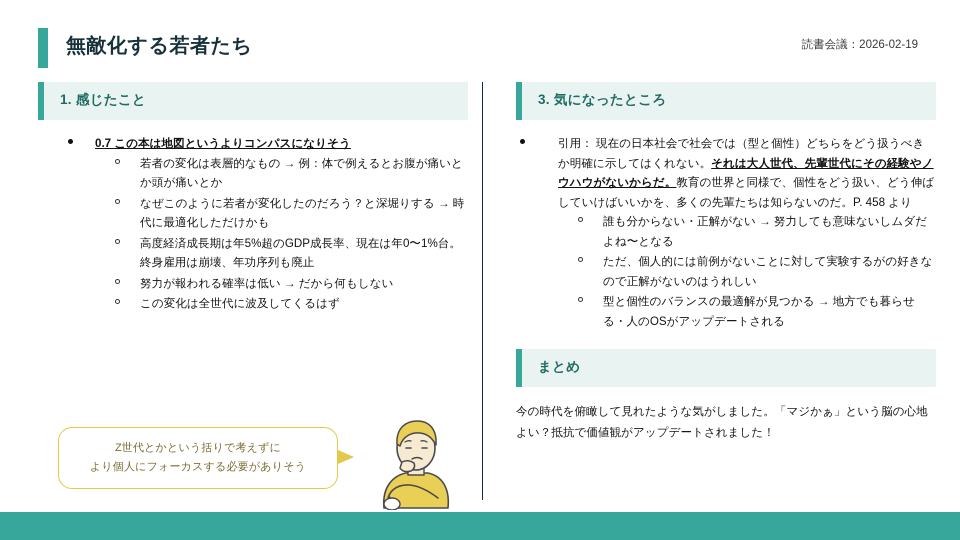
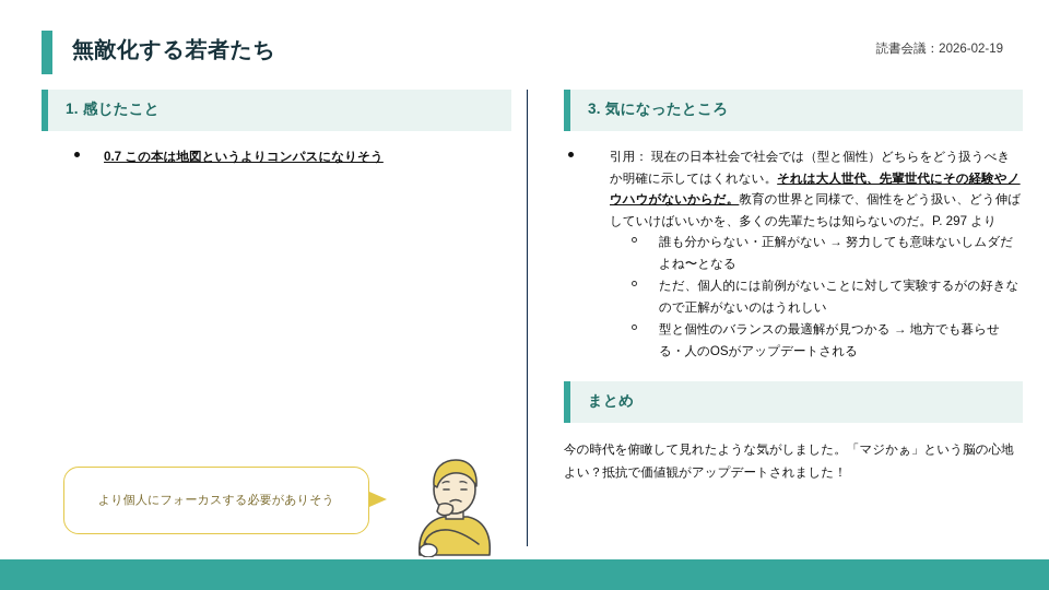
  無敵化する若者たち
  読書会議：2026-02-19
  1. 感じたこと
  0.7 この本は地図というよりコンパスになりそう
- 若者の変化は表層的なもの → 例：体で例えるとお腹が痛いとか頭が痛いとか
- なぜこのように若者が変化したのだろう？と深堀りする → 時代に最適化しただけかも
- 高度経済成長期は年5%超のGDP成長率、現在は年0〜1%台。終身雇用は崩壊、年功序列も廃止
- 努力が報われる確率は低い → だから何もしない
- この変化は全世代に波及してくるはず
- Z世代とかという括りで考えずに
  より個人にフォーカスする必要がありそう
  3. 気になったところ
- 引用： 現在の日本社会で社会では（型と個性）どちらをどう扱うべきか明確に示してはくれない。それは大人世代、先輩世代にその経験やノウハウがないからだ。教育の世界と同様で、個性をどう扱い、どう伸ばしていけばいいかを、多くの先輩たちは知らないのだ。P. 458 より
+ 引用： 現在の日本社会で社会では（型と個性）どちらをどう扱うべきか明確に示してはくれない。それは大人世代、先輩世代にその経験やノウハウがないからだ。教育の世界と同様で、個性をどう扱い、どう伸ばしていけばいいかを、多くの先輩たちは知らないのだ。P. 297 より
  誰も分からない・正解がない → 努力しても意味ないしムダだよね〜となる
  ただ、個人的には前例がないことに対して実験するがの好きなので正解がないのはうれしい
  型と個性のバランスの最適解が見つかる → 地方でも暮らせる・人のOSがアップデートされる
  まとめ
  今の時代を俯瞰して見れたような気がしました。「マジかぁ」という脳の心地よい？抵抗で価値観がアップデートされました！
